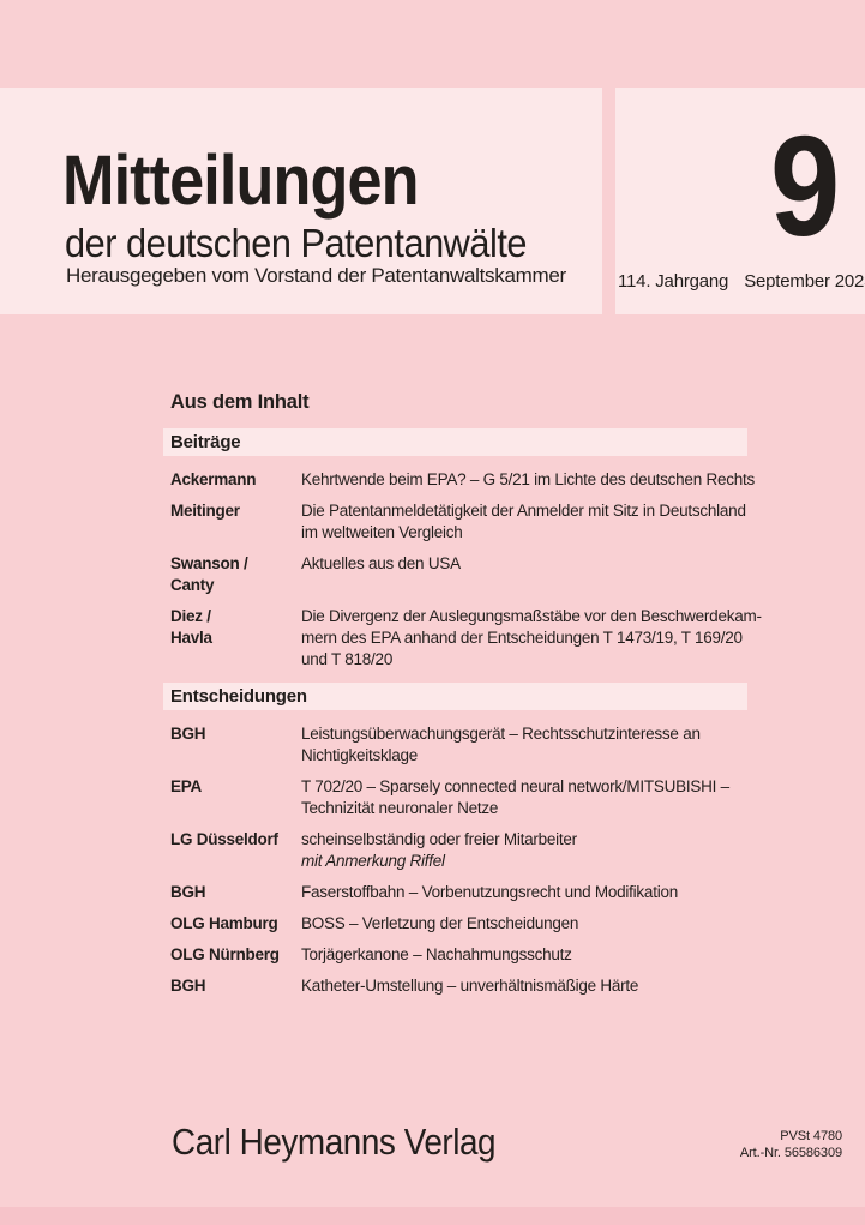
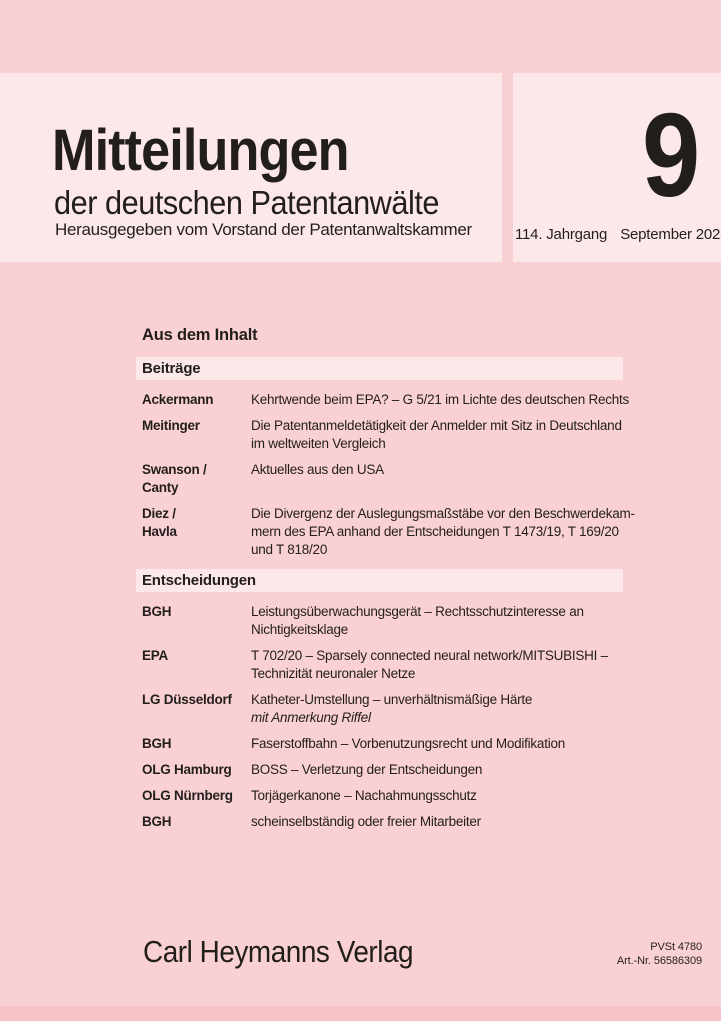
  Mitteilungen
  der deutschen Patentanwälte
  Herausgegeben vom Vorstand der Patentanwaltskammer
  9
  114. Jahrgang
  September 202
  Aus dem Inhalt
  Beiträge
  Ackermann
  Kehrtwende beim EPA? – G 5/21 im Lichte des deutschen Rechts
  Meitinger
  Die Patentanmeldetätigkeit der Anmelder mit Sitz in Deutschland
  im weltweiten Vergleich
  Swanson /
  Canty
  Aktuelles aus den USA
  Diez /
  Havla
  Die Divergenz der Auslegungsmaßstäbe vor den Beschwerdekam-
  mern des EPA anhand der Entscheidungen T 1473/19, T 169/20
  und T 818/20
  Entscheidungen
  BGH
  Leistungsüberwachungsgerät – Rechtsschutzinteresse an
  Nichtigkeitsklage
  EPA
  T 702/20 – Sparsely connected neural network/MITSUBISHI –
  Technizität neuronaler Netze
  LG Düsseldorf
- scheinselbständig oder freier Mitarbeiter
+ Katheter-Umstellung – unverhältnismäßige Härte
  mit Anmerkung Riffel
  BGH
  Faserstoffbahn – Vorbenutzungsrecht und Modifikation
  OLG Hamburg
  BOSS – Verletzung der Entscheidungen
  OLG Nürnberg
  Torjägerkanone – Nachahmungsschutz
  BGH
- Katheter-Umstellung – unverhältnismäßige Härte
+ scheinselbständig oder freier Mitarbeiter
  Carl Heymanns Verlag
  PVSt 4780
  Art.-Nr. 56586309
